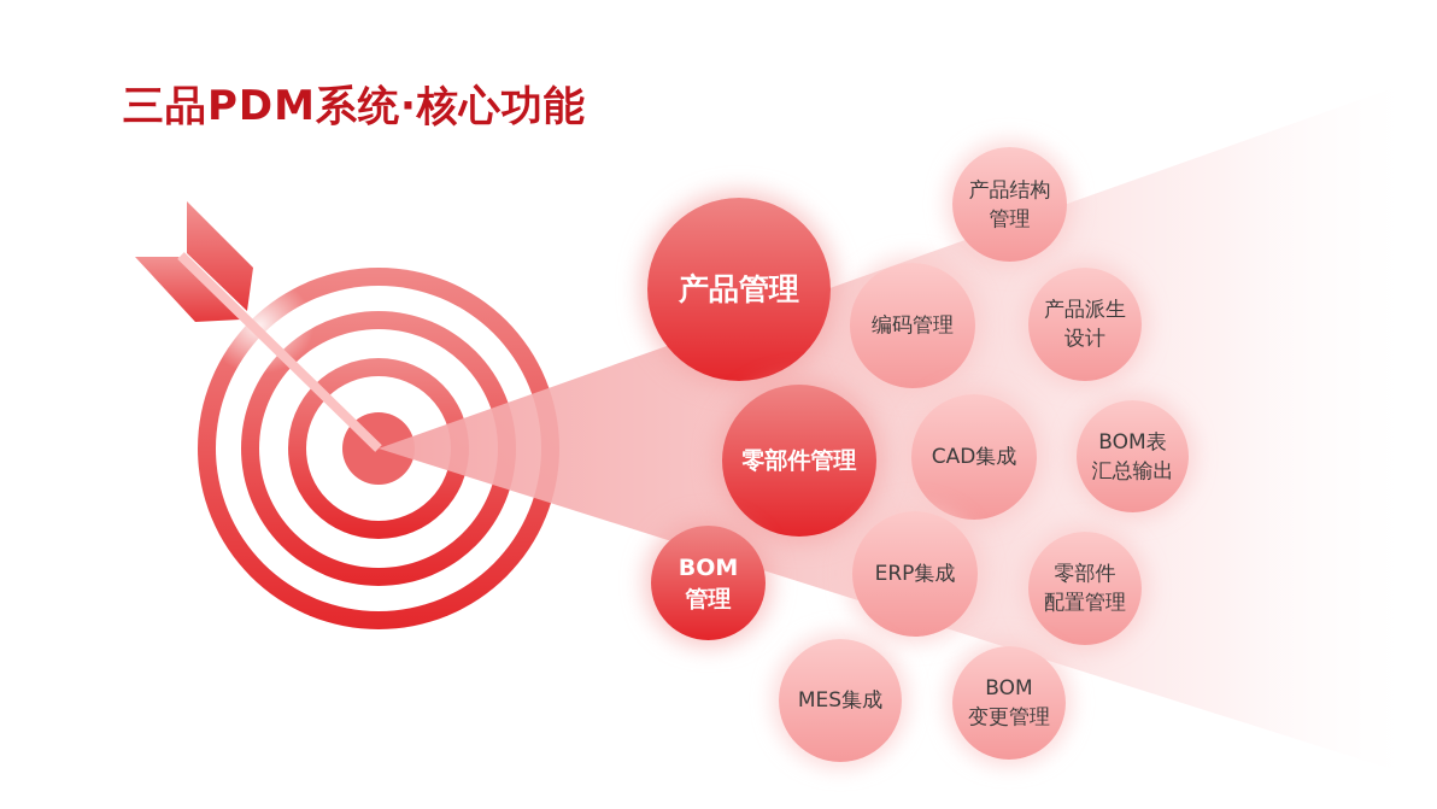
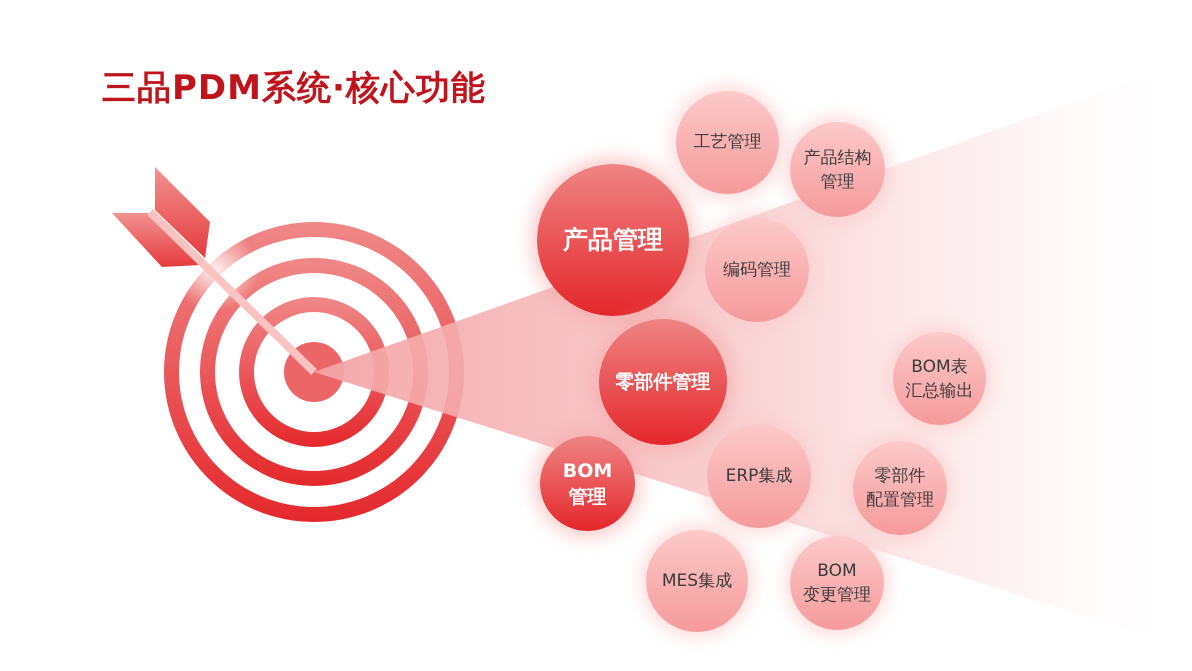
  产品管理
  零部件管理
  BOM
  管理
+ 工艺管理
  产品结构
  管理
  编码管理
- 产品派生
- 设计
- CAD集成
  BOM表
  汇总输出
  ERP集成
  零部件
  配置管理
  MES集成
  BOM
  变更管理
  三品PDM系统·核心功能
